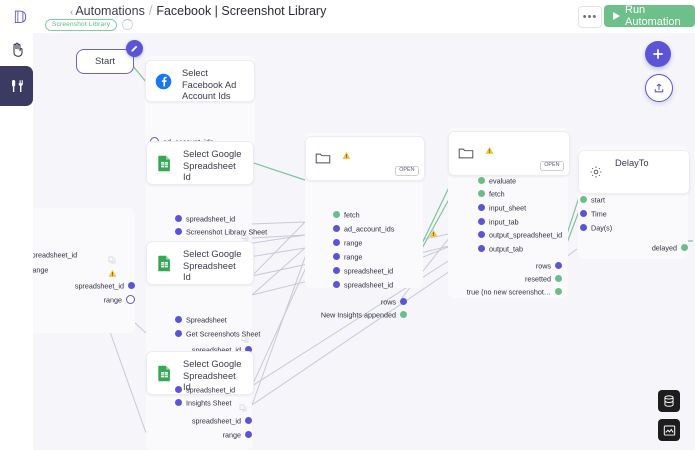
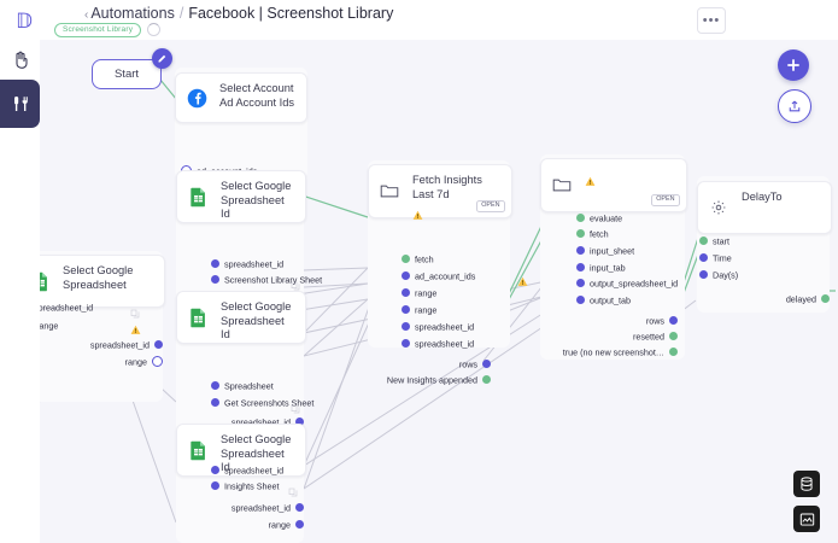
  𝔻
  ‹ Automations / Facebook | Screenshot Library
  •••
- Run Automation
  Start
- Select Facebook Ad Account Ids
+ Select Account Ad Account Ids
  Select Google Spreadsheet Id
  spreadsheet_id
  Screenshot Library Sheet
  Select Google Spreadsheet Id
  Spreadsheet
  Get Screenshots Sheet
  spreadsheet_id
  Select Google Spreadsheet Id
  spreadsheet_id
  Insights Sheet
  spreadsheet_id
  range
+ Select Google Spreadsheet
  preadsheet_id
  ange
  spreadsheet_id
  range
+ Fetch Insights Last 7d
  fetch
  ad_account_ids
  range
  range
  spreadsheet_id
  spreadsheet_id
  rows
  New Insights appended
  evaluate
  fetch
  input_sheet
  input_tab
  output_spreadsheet_id
  output_tab
  rows
  resetted
  true (no new screenshot…
  DelayTo
  start
  Time
  Day(s)
  delayed
